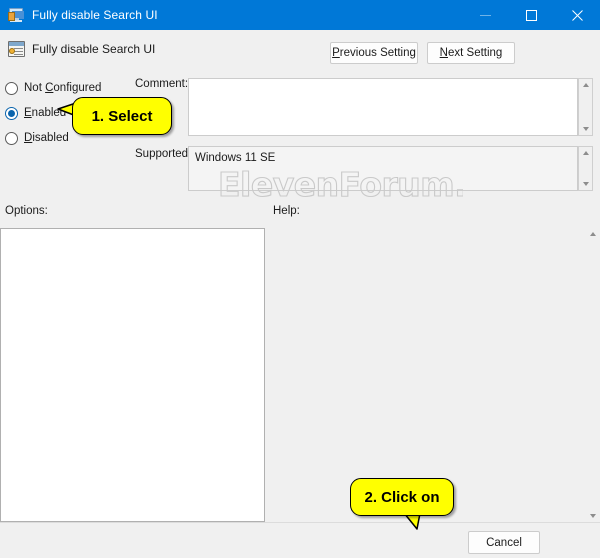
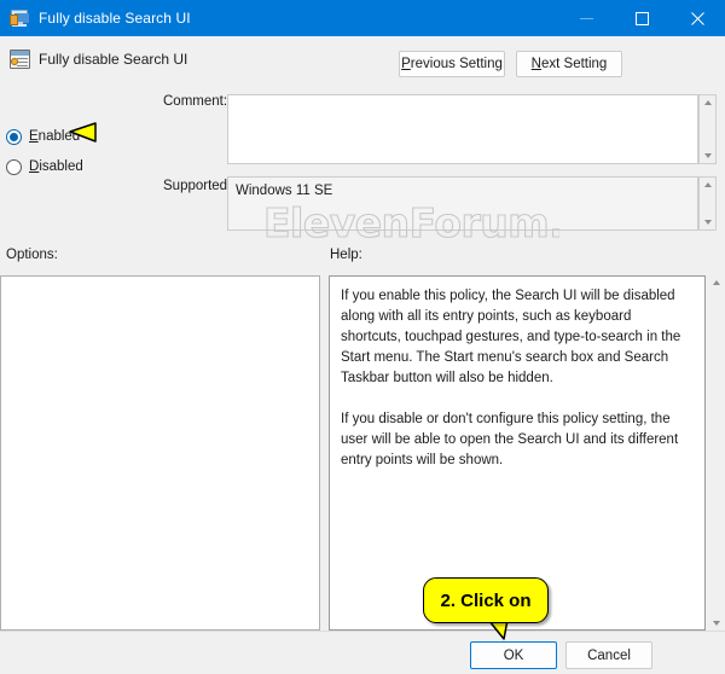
  Fully disable Search UI
  Fully disable Search UI
  Previous Setting
  Next Setting
- Not Configured
  Enabled
  Disabled
  Comment:
  Supported
  Windows 11 SE
  Options:
  Help:
+ If you enable this policy, the Search UI will be disabled along with all its entry points, such as keyboard shortcuts, touchpad gestures, and type-to-search in the Start menu. The Start menu's search box and Search Taskbar button will also be hidden.
+ If you disable or don't configure this policy setting, the user will be able to open the Search UI and its different entry points will be shown.
+ OK
  Cancel
  ElevenForum.
- 1. Select
  2. Click on
